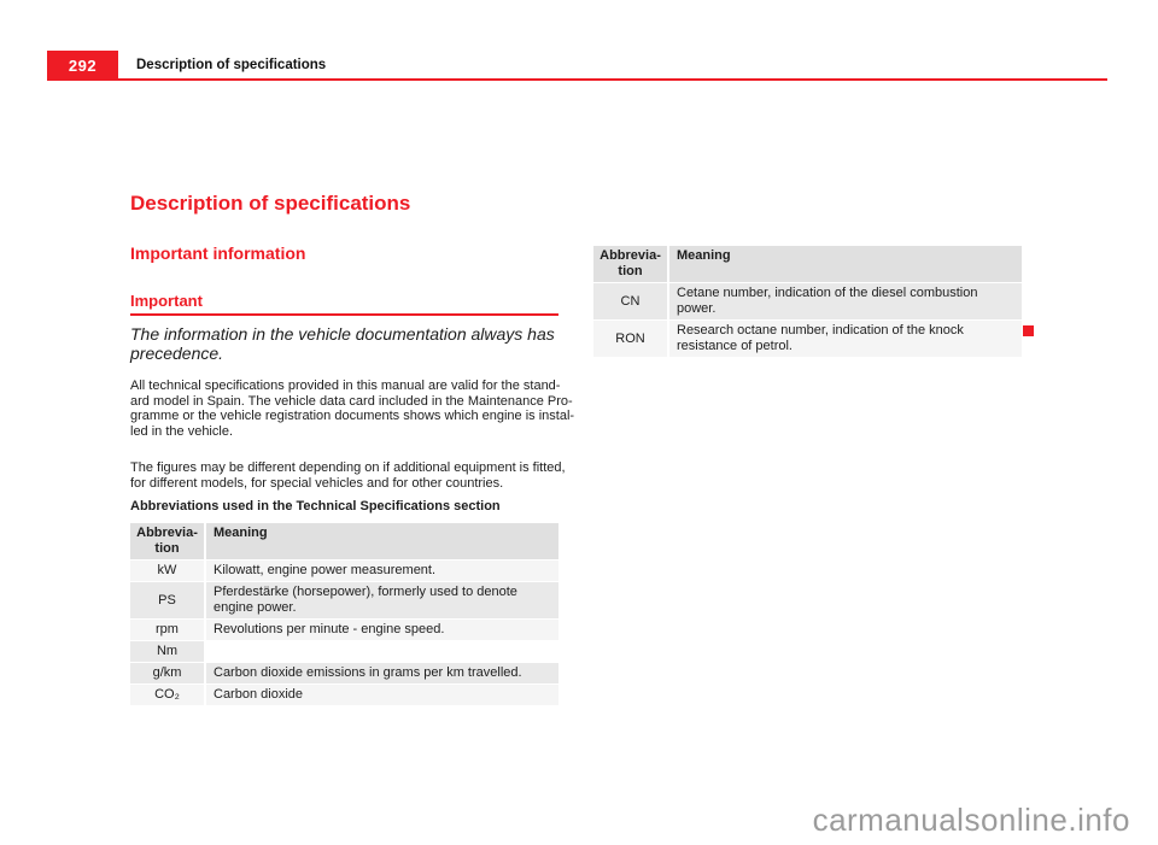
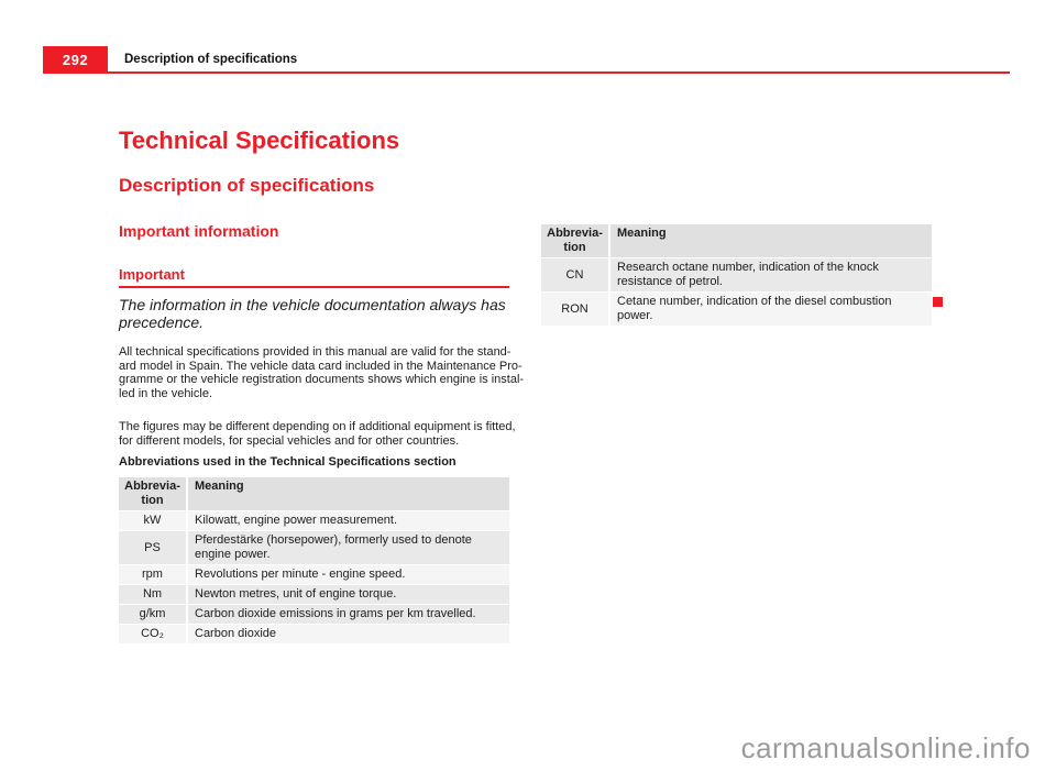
  292
  Description of specifications
+ Technical Specifications
  Description of specifications
  Important information
  Important
  The information in the vehicle documentation always has
  precedence.
  All technical specifications provided in this manual are valid for the stand-
  ard model in Spain. The vehicle data card included in the Maintenance Pro-
  gramme or the vehicle registration documents shows which engine is instal-
  led in the vehicle.
  The figures may be different depending on if additional equipment is fitted,
  for different models, for special vehicles and for other countries.
  Abbreviations used in the Technical Specifications section
  Abbrevia-
  tion
  Meaning
  kW
  Kilowatt, engine power measurement.
  PS
  Pferdestärke (horsepower), formerly used to denote engine power.
  rpm
  Revolutions per minute - engine speed.
  Nm
+ Newton metres, unit of engine torque.
  g/km
  Carbon dioxide emissions in grams per km travelled.
  CO₂
  Carbon dioxide
  Abbrevia-
  tion
  Meaning
  CN
- Cetane number, indication of the diesel combustion power.
+ Research octane number, indication of the knock resistance of petrol.
  RON
- Research octane number, indication of the knock resistance of petrol.
+ Cetane number, indication of the diesel combustion power.
  carmanualsonline.info
